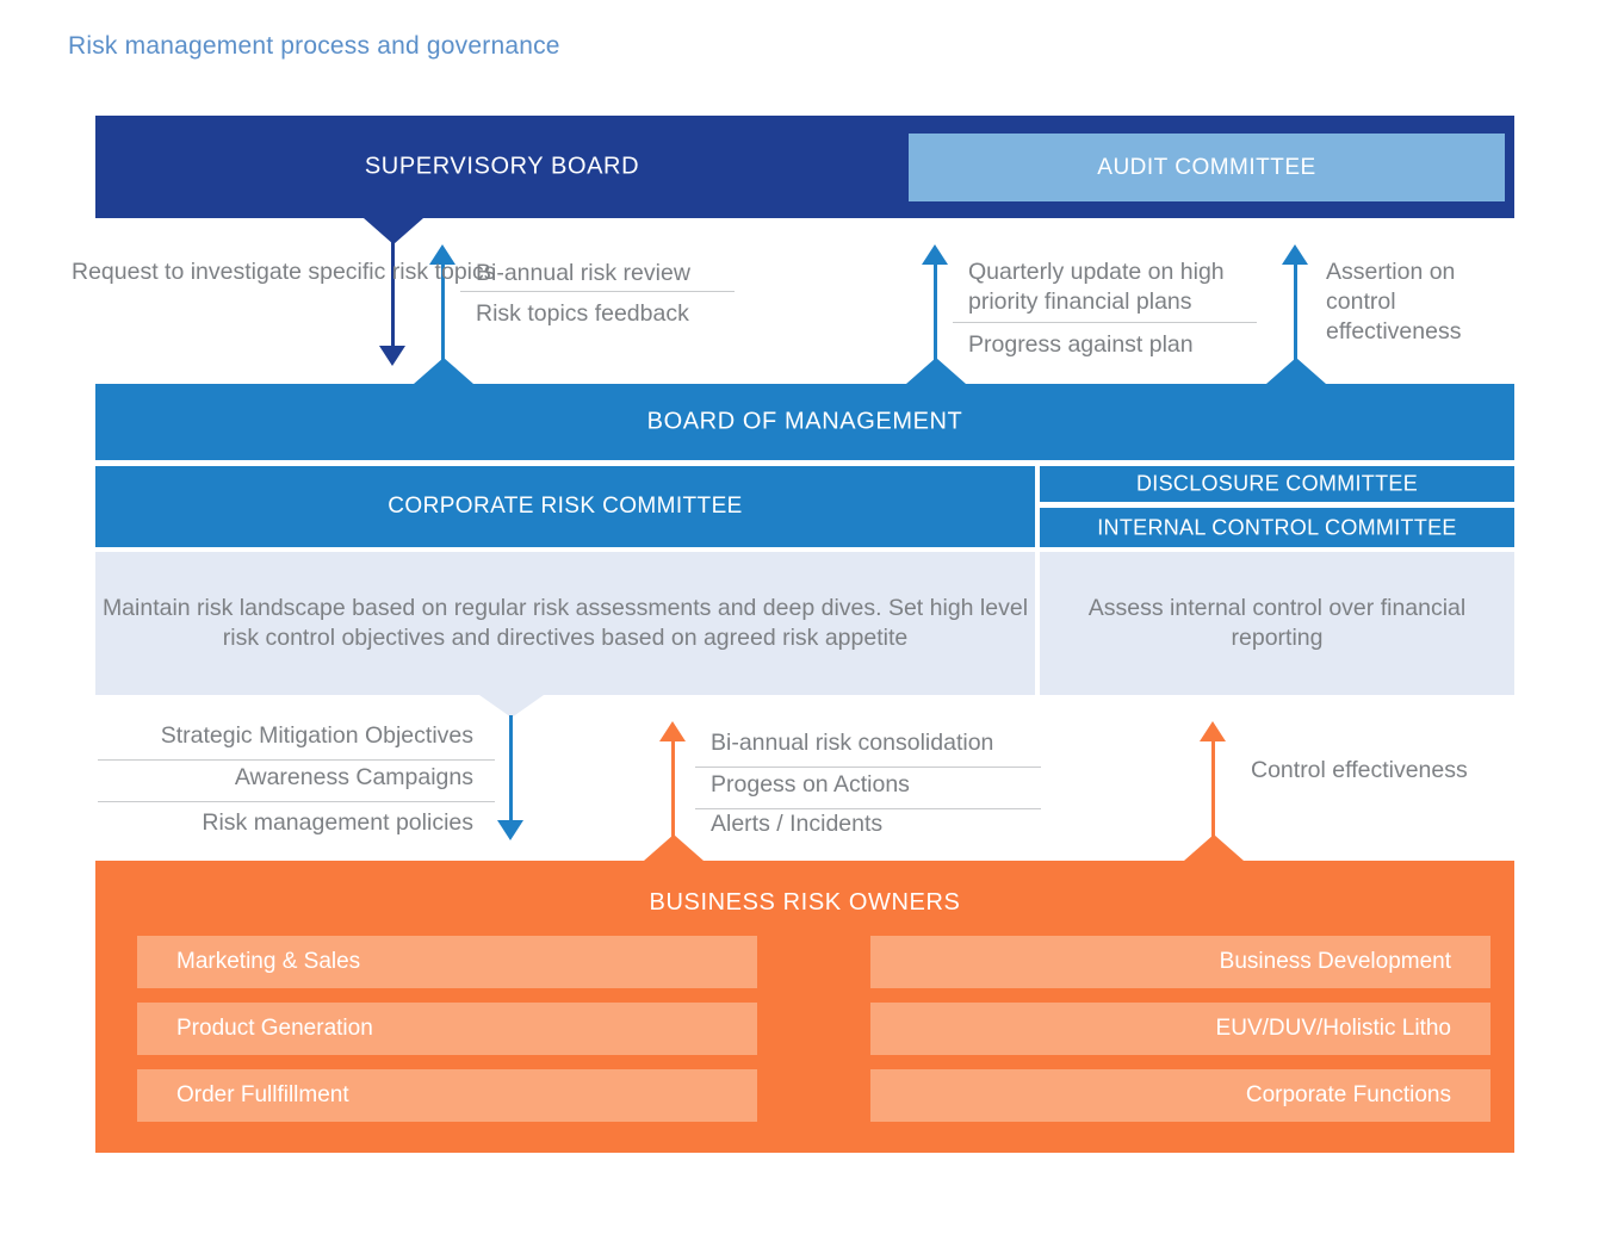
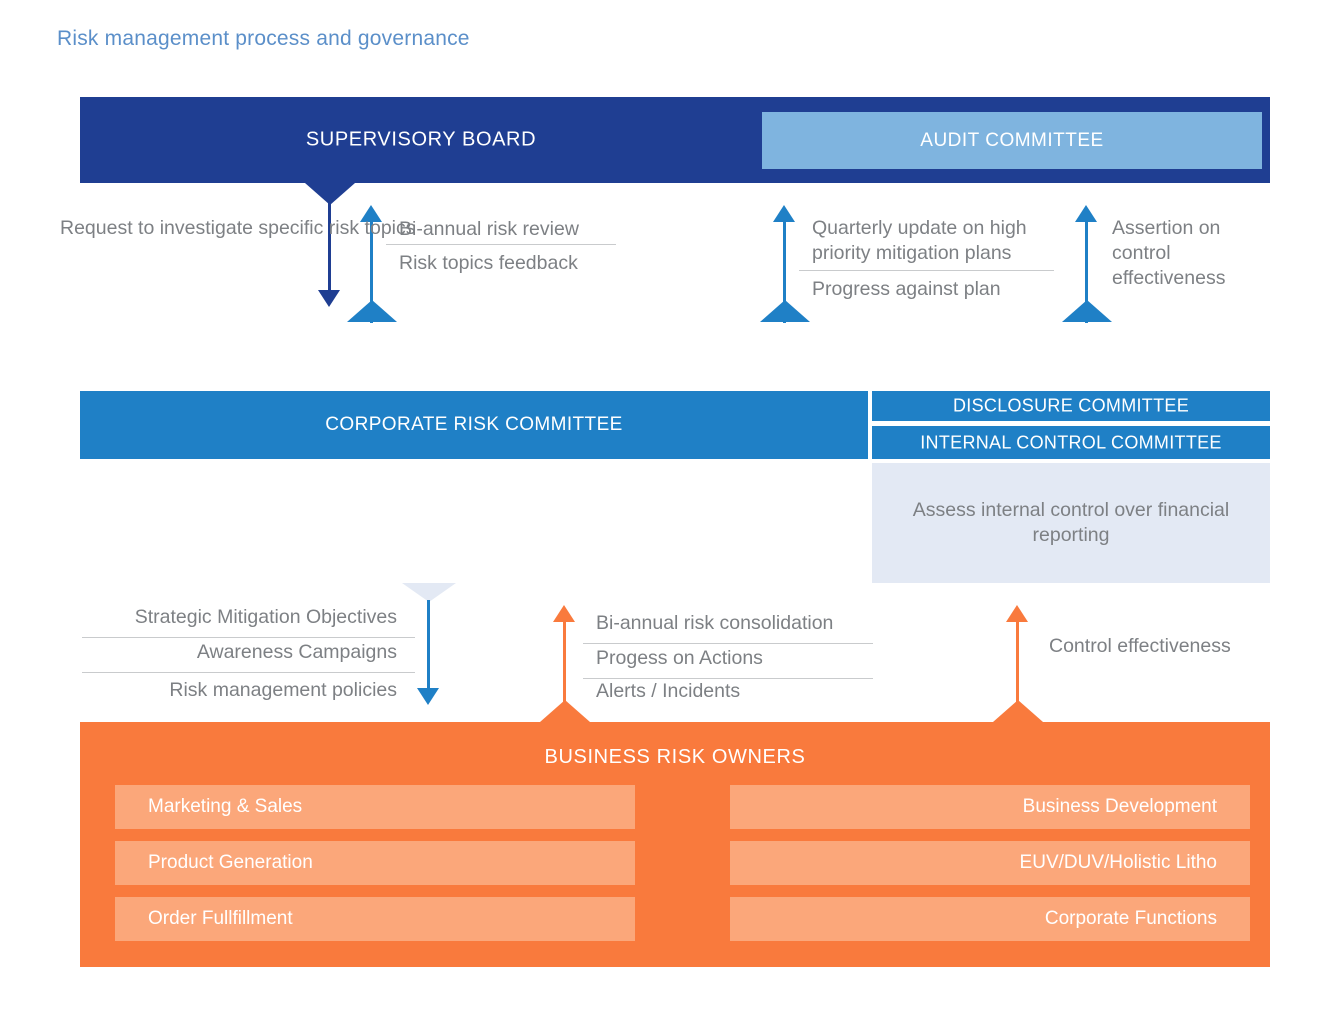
  Risk management process and governance
  SUPERVISORY BOARD
  AUDIT COMMITTEE
  Request to investigate specific risk topi
  Bi-annual risk review
  Risk topics feedback
- Quarterly update on high priority financial plans
+ Quarterly update on high priority mitigation plans
  Progress against plan
  Assertion on control effectiveness
- BOARD OF MANAGEMENT
  CORPORATE RISK COMMITTEE
  DISCLOSURE COMMITTEE
  INTERNAL CONTROL COMMITTEE
- Maintain risk landscape based on regular risk assessments and deep dives. Set high level risk control objectives and directives based on agreed risk appetite
  Assess internal control over financial reporting
  Strategic Mitigation Objectives
  Awareness Campaigns
  Risk management policies
  Bi-annual risk consolidation
  Progess on Actions
  Alerts / Incidents
  Control effectiveness
  BUSINESS RISK OWNERS
  Marketing & Sales
  Product Generation
  Order Fullfillment
  Business Development
  EUV/DUV/Holistic Litho
  Corporate Functions
